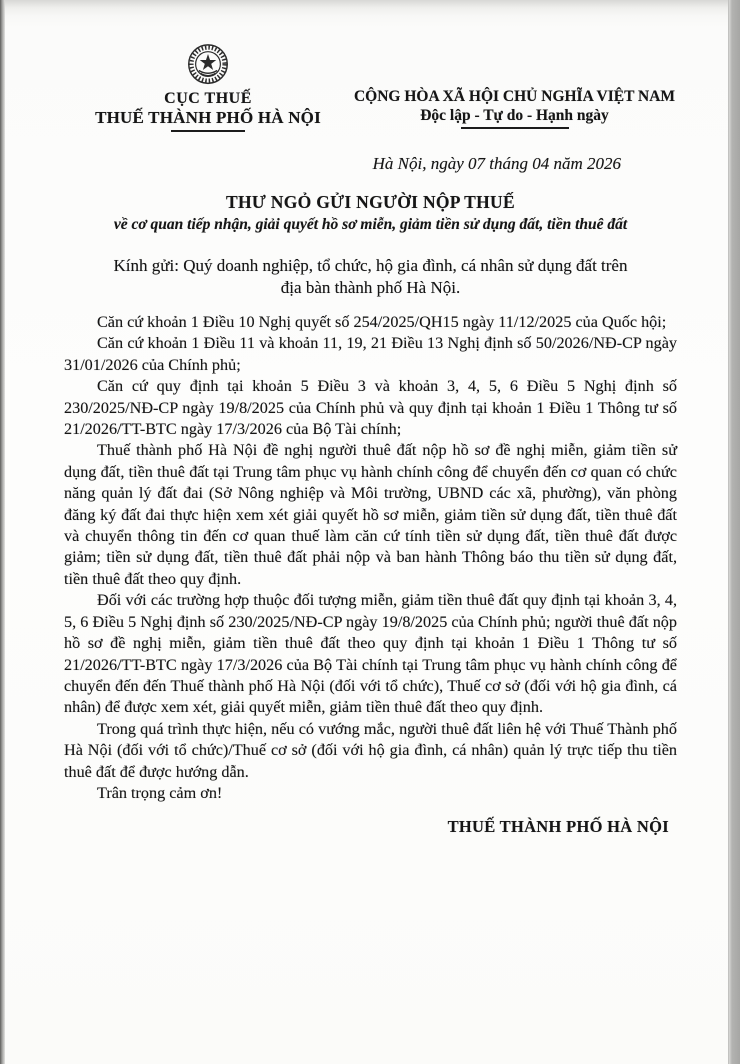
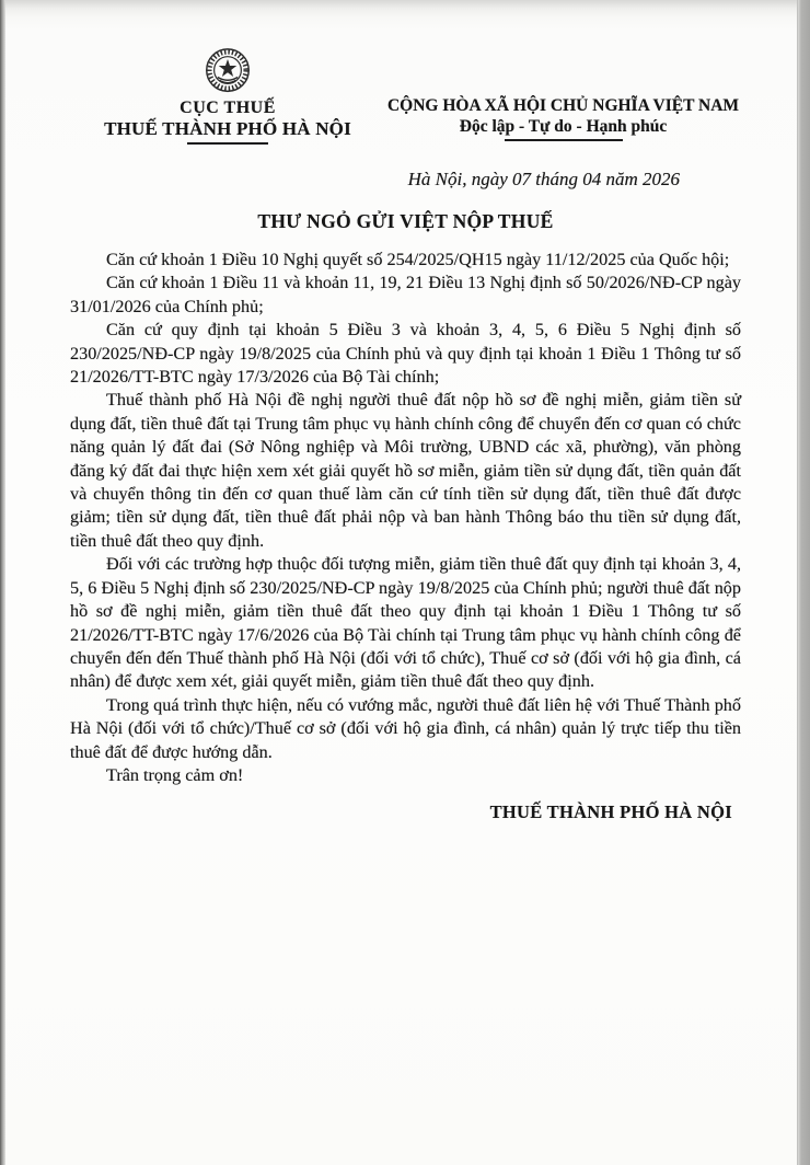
  CỤC THUẾ
  THUẾ THÀNH PHỐ HÀ NỘI
  CỘNG HÒA XÃ HỘI CHỦ NGHĨA VIỆT NAM
- Độc lập - Tự do - Hạnh ngày
+ Độc lập - Tự do - Hạnh phúc
  Hà Nội, ngày 07 tháng 04 năm 2026
- THƯ NGỎ GỬI NGƯỜI NỘP THUẾ
+ THƯ NGỎ GỬI VIỆT NỘP THUẾ
- về cơ quan tiếp nhận, giải quyết hồ sơ miễn, giảm tiền sử dụng đất, tiền thuê đất
- Kính gửi: Quý doanh nghiệp, tổ chức, hộ gia đình, cá nhân sử dụng đất trên
- địa bàn thành phố Hà Nội.
  Căn cứ khoản 1 Điều 10 Nghị quyết số 254/2025/QH15 ngày 11/12/2025 của Quốc hội;
  Căn cứ khoản 1 Điều 11 và khoản 11, 19, 21 Điều 13 Nghị định số 50/2026/NĐ-CP ngày 31/01/2026 của Chính phủ;
  Căn cứ quy định tại khoản 5 Điều 3 và khoản 3, 4, 5, 6 Điều 5 Nghị định số 230/2025/NĐ-CP ngày 19/8/2025 của Chính phủ và quy định tại khoản 1 Điều 1 Thông tư số 21/2026/TT-BTC ngày 17/3/2026 của Bộ Tài chính;
- Thuế thành phố Hà Nội đề nghị người thuê đất nộp hồ sơ đề nghị miễn, giảm tiền sử dụng đất, tiền thuê đất tại Trung tâm phục vụ hành chính công để chuyển đến cơ quan có chức năng quản lý đất đai (Sở Nông nghiệp và Môi trường, UBND các xã, phường), văn phòng đăng ký đất đai thực hiện xem xét giải quyết hồ sơ miễn, giảm tiền sử dụng đất, tiền thuê đất và chuyển thông tin đến cơ quan thuế làm căn cứ tính tiền sử dụng đất, tiền thuê đất được giảm; tiền sử dụng đất, tiền thuê đất phải nộp và ban hành Thông báo thu tiền sử dụng đất, tiền thuê đất theo quy định.
+ Thuế thành phố Hà Nội đề nghị người thuê đất nộp hồ sơ đề nghị miễn, giảm tiền sử dụng đất, tiền thuê đất tại Trung tâm phục vụ hành chính công để chuyển đến cơ quan có chức năng quản lý đất đai (Sở Nông nghiệp và Môi trường, UBND các xã, phường), văn phòng đăng ký đất đai thực hiện xem xét giải quyết hồ sơ miễn, giảm tiền sử dụng đất, tiền quản đất và chuyển thông tin đến cơ quan thuế làm căn cứ tính tiền sử dụng đất, tiền thuê đất được giảm; tiền sử dụng đất, tiền thuê đất phải nộp và ban hành Thông báo thu tiền sử dụng đất, tiền thuê đất theo quy định.
- Đối với các trường hợp thuộc đối tượng miễn, giảm tiền thuê đất quy định tại khoản 3, 4, 5, 6 Điều 5 Nghị định số 230/2025/NĐ-CP ngày 19/8/2025 của Chính phủ; người thuê đất nộp hồ sơ đề nghị miễn, giảm tiền thuê đất theo quy định tại khoản 1 Điều 1 Thông tư số 21/2026/TT-BTC ngày 17/3/2026 của Bộ Tài chính tại Trung tâm phục vụ hành chính công để chuyển đến đến Thuế thành phố Hà Nội (đối với tổ chức), Thuế cơ sở (đối với hộ gia đình, cá nhân) để được xem xét, giải quyết miễn, giảm tiền thuê đất theo quy định.
+ Đối với các trường hợp thuộc đối tượng miễn, giảm tiền thuê đất quy định tại khoản 3, 4, 5, 6 Điều 5 Nghị định số 230/2025/NĐ-CP ngày 19/8/2025 của Chính phủ; người thuê đất nộp hồ sơ đề nghị miễn, giảm tiền thuê đất theo quy định tại khoản 1 Điều 1 Thông tư số 21/2026/TT-BTC ngày 17/6/2026 của Bộ Tài chính tại Trung tâm phục vụ hành chính công để chuyển đến đến Thuế thành phố Hà Nội (đối với tổ chức), Thuế cơ sở (đối với hộ gia đình, cá nhân) để được xem xét, giải quyết miễn, giảm tiền thuê đất theo quy định.
  Trong quá trình thực hiện, nếu có vướng mắc, người thuê đất liên hệ với Thuế Thành phố Hà Nội (đối với tổ chức)/Thuế cơ sở (đối với hộ gia đình, cá nhân) quản lý trực tiếp thu tiền thuê đất để được hướng dẫn.
  Trân trọng cảm ơn!
  THUẾ THÀNH PHỐ HÀ NỘI
